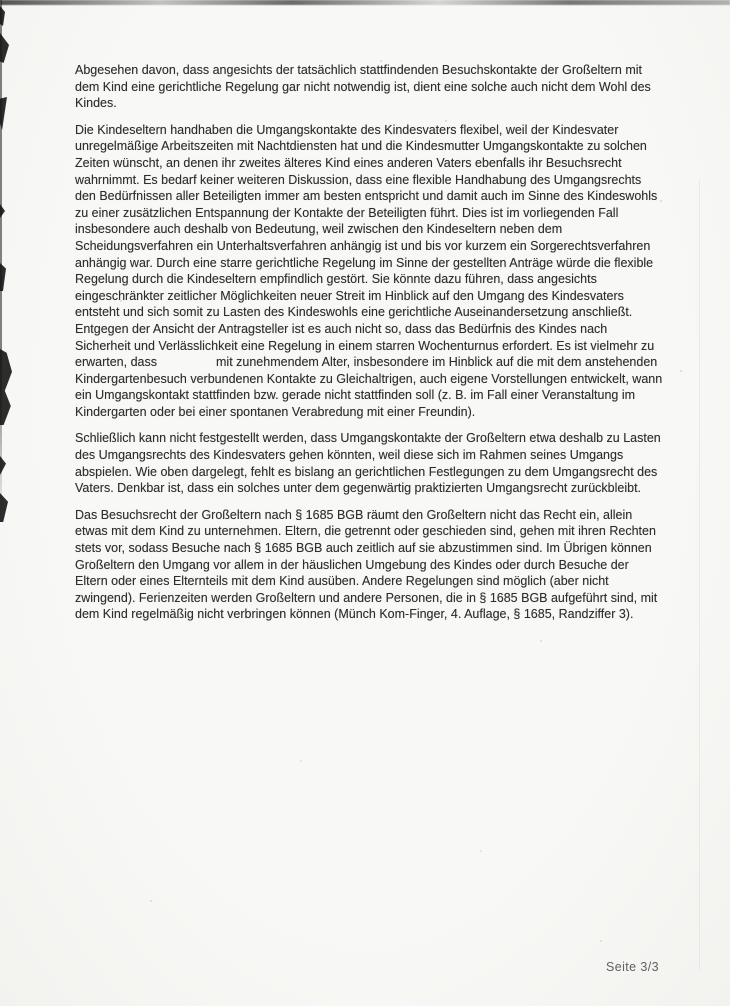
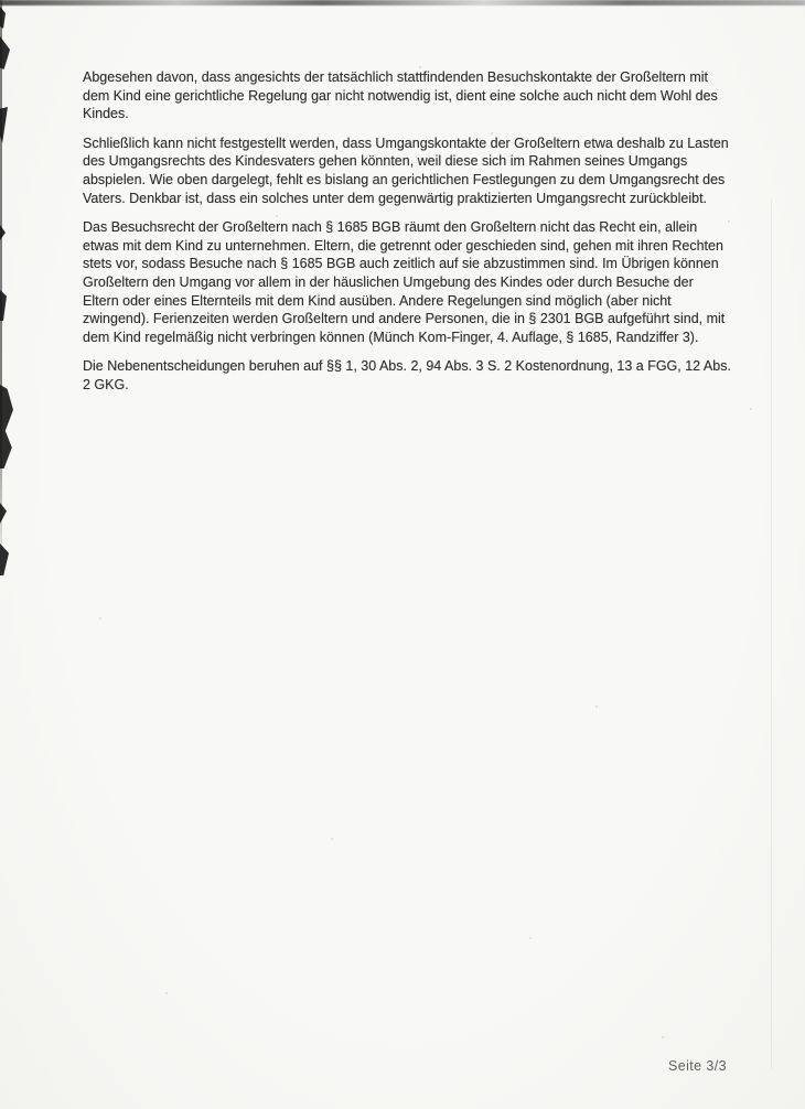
  Abgesehen davon, dass angesichts der tatsächlich stattfindenden Besuchskontakte der Großeltern mit dem Kind eine gerichtliche Regelung gar nicht notwendig ist, dient eine solche auch nicht dem Wohl des Kindes.
- Die Kindeseltern handhaben die Umgangskontakte des Kindesvaters flexibel, weil der Kindesvater unregelmäßige Arbeitszeiten mit Nachtdiensten hat und die Kindesmutter Umgangskontakte zu solchen Zeiten wünscht, an denen ihr zweites älteres Kind eines anderen Vaters ebenfalls ihr Besuchsrecht wahrnimmt. Es bedarf keiner weiteren Diskussion, dass eine flexible Handhabung des Umgangsrechts den Bedürfnissen aller Beteiligten immer am besten entspricht und damit auch im Sinne des Kindeswohls zu einer zusätzlichen Entspannung der Kontakte der Beteiligten führt. Dies ist im vorliegenden Fall insbesondere auch deshalb von Bedeutung, weil zwischen den Kindeseltern neben dem Scheidungsverfahren ein Unterhaltsverfahren anhängig ist und bis vor kurzem ein Sorgerechtsverfahren anhängig war. Durch eine starre gerichtliche Regelung im Sinne der gestellten Anträge würde die flexible Regelung durch die Kindeseltern empfindlich gestört. Sie könnte dazu führen, dass angesichts eingeschränkter zeitlicher Möglichkeiten neuer Streit im Hinblick auf den Umgang des Kindesvaters entsteht und sich somit zu Lasten des Kindeswohls eine gerichtliche Auseinandersetzung anschließt. Entgegen der Ansicht der Antragsteller ist es auch nicht so, dass das Bedürfnis des Kindes nach Sicherheit und Verlässlichkeit eine Regelung in einem starren Wochenturnus erfordert. Es ist vielmehr zu erwarten, dass mit zunehmendem Alter, insbesondere im Hinblick auf die mit dem anstehenden Kindergartenbesuch verbundenen Kontakte zu Gleichaltrigen, auch eigene Vorstellungen entwickelt, wann ein Umgangskontakt stattfinden bzw. gerade nicht stattfinden soll (z. B. im Fall einer Veranstaltung im Kindergarten oder bei einer spontanen Verabredung mit einer Freundin).
  Schließlich kann nicht festgestellt werden, dass Umgangskontakte der Großeltern etwa deshalb zu Lasten des Umgangsrechts des Kindesvaters gehen könnten, weil diese sich im Rahmen seines Umgangs abspielen. Wie oben dargelegt, fehlt es bislang an gerichtlichen Festlegungen zu dem Umgangsrecht des Vaters. Denkbar ist, dass ein solches unter dem gegenwärtig praktizierten Umgangsrecht zurückbleibt.
- Das Besuchsrecht der Großeltern nach § 1685 BGB räumt den Großeltern nicht das Recht ein, allein etwas mit dem Kind zu unternehmen. Eltern, die getrennt oder geschieden sind, gehen mit ihren Rechten stets vor, sodass Besuche nach § 1685 BGB auch zeitlich auf sie abzustimmen sind. Im Übrigen können Großeltern den Umgang vor allem in der häuslichen Umgebung des Kindes oder durch Besuche der Eltern oder eines Elternteils mit dem Kind ausüben. Andere Regelungen sind möglich (aber nicht zwingend). Ferienzeiten werden Großeltern und andere Personen, die in § 1685 BGB aufgeführt sind, mit dem Kind regelmäßig nicht verbringen können (Münch Kom-Finger, 4. Auflage, § 1685, Randziffer 3).
+ Das Besuchsrecht der Großeltern nach § 1685 BGB räumt den Großeltern nicht das Recht ein, allein etwas mit dem Kind zu unternehmen. Eltern, die getrennt oder geschieden sind, gehen mit ihren Rechten stets vor, sodass Besuche nach § 1685 BGB auch zeitlich auf sie abzustimmen sind. Im Übrigen können Großeltern den Umgang vor allem in der häuslichen Umgebung des Kindes oder durch Besuche der Eltern oder eines Elternteils mit dem Kind ausüben. Andere Regelungen sind möglich (aber nicht zwingend). Ferienzeiten werden Großeltern und andere Personen, die in § 2301 BGB aufgeführt sind, mit dem Kind regelmäßig nicht verbringen können (Münch Kom-Finger, 4. Auflage, § 1685, Randziffer 3).
+ Die Nebenentscheidungen beruhen auf §§ 1, 30 Abs. 2, 94 Abs. 3 S. 2 Kostenordnung, 13 a FGG, 12 Abs. 2 GKG.
  Seite 3/3
